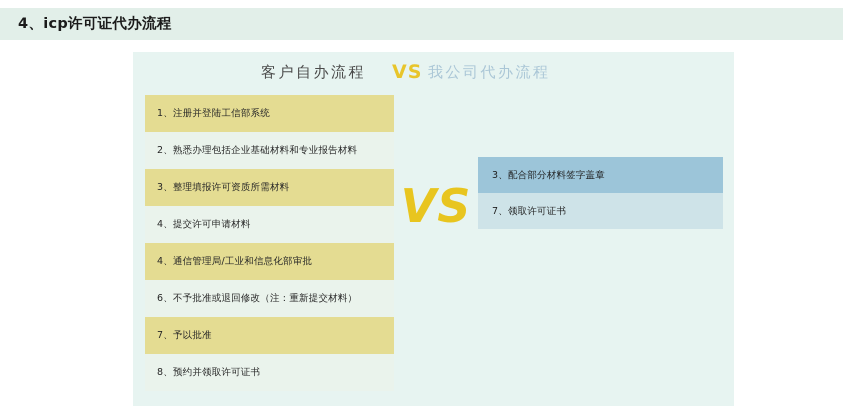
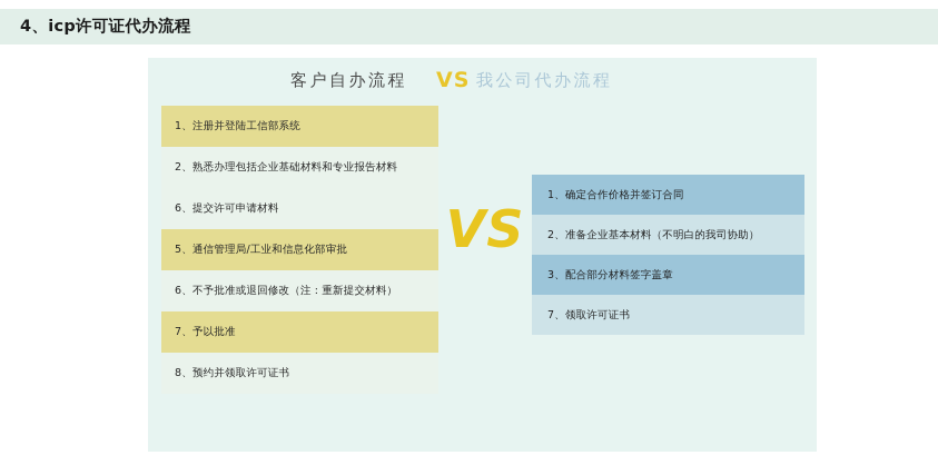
  4、icp许可证代办流程
  客户自办流程
  VS
  我公司代办流程
  1、注册并登陆工信部系统
  2、熟悉办理包括企业基础材料和专业报告材料
- 3、整理填报许可资质所需材料
- 4、提交许可申请材料
+ 6、提交许可申请材料
- 4、通信管理局/工业和信息化部审批
+ 5、通信管理局/工业和信息化部审批
  6、不予批准或退回修改（注：重新提交材料）
  7、予以批准
  8、预约并领取许可证书
  VS
+ 1、确定合作价格并签订合同
+ 2、准备企业基本材料（不明白的我司协助）
  3、配合部分材料签字盖章
  7、领取许可证书
